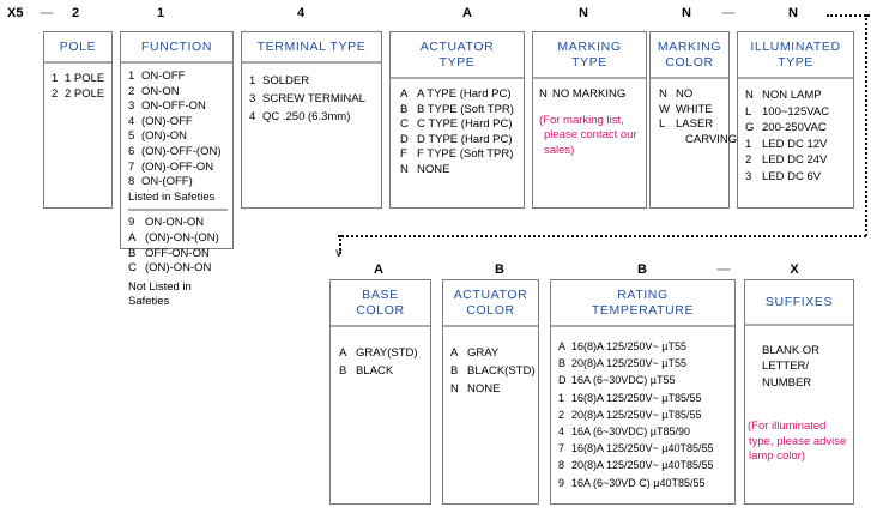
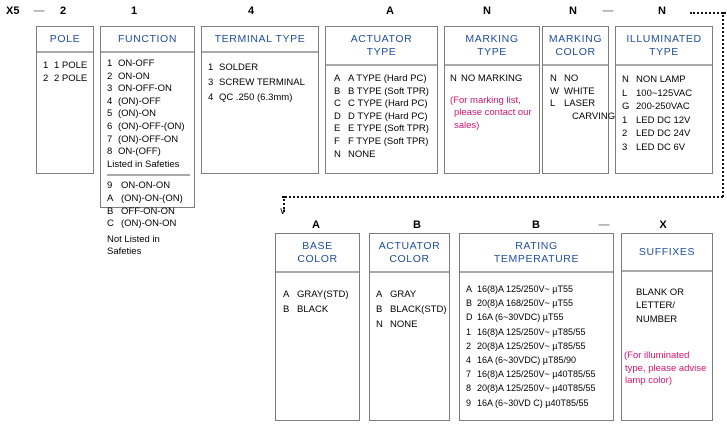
  X5
  —
  2
  1
  4
  A
  N
  N
  —
  N
  ∨
  A
  B
  B
  —
  X
  POLE
  1
  1 POLE
  2
  2 POLE
  FUNCTION
  1
  ON-OFF
  2
  ON-ON
  3
  ON-OFF-ON
  4
  (ON)-OFF
  5
  (ON)-ON
  6
  (ON)-OFF-(ON)
  7
  (ON)-OFF-ON
  8
  ON-(OFF)
  Listed in Safeties
  9
  ON-ON-ON
  A
  (ON)-ON-(ON)
  B
  OFF-ON-ON
  C
  (ON)-ON-ON
  Not Listed in
  Safeties
  TERMINAL TYPE
  1
  SOLDER
  3
  SCREW TERMINAL
  4
  QC .250 (6.3mm)
  ACTUATOR
  TYPE
  A
  A TYPE (Hard PC)
  B
  B TYPE (Soft TPR)
  C
  C TYPE (Hard PC)
  D
  D TYPE (Hard PC)
+ E
+ E TYPE (Soft TPR)
  F
  F TYPE (Soft TPR)
  N
  NONE
  MARKING
  TYPE
  N
  NO MARKING
  (For marking list,
  please contact our
  sales)
  MARKING
  COLOR
  N
  NO
  W
  WHITE
  L
  LASER
  CARVING
  ILLUMINATED
  TYPE
  N
  NON LAMP
  L
  100~125VAC
  G
  200-250VAC
  1
  LED DC 12V
  2
  LED DC 24V
  3
  LED DC 6V
  BASE
  COLOR
  A
  GRAY(STD)
  B
  BLACK
  ACTUATOR
  COLOR
  A
  GRAY
  B
  BLACK(STD)
  N
  NONE
  RATING
  TEMPERATURE
  A
  16(8)A 125/250V~ µT55
  B
- 20(8)A 125/250V~ µT55
+ 20(8)A 168/250V~ µT55
  D
  16A (6~30VDC) µT55
  1
  16(8)A 125/250V~ µT85/55
  2
  20(8)A 125/250V~ µT85/55
  4
  16A (6~30VDC) µT85/90
  7
  16(8)A 125/250V~ µ40T85/55
  8
  20(8)A 125/250V~ µ40T85/55
  9
  16A (6~30VD C) µ40T85/55
  SUFFIXES
  BLANK OR
  LETTER/
  NUMBER
  (For illuminated
  type, please advise
  lamp color)
